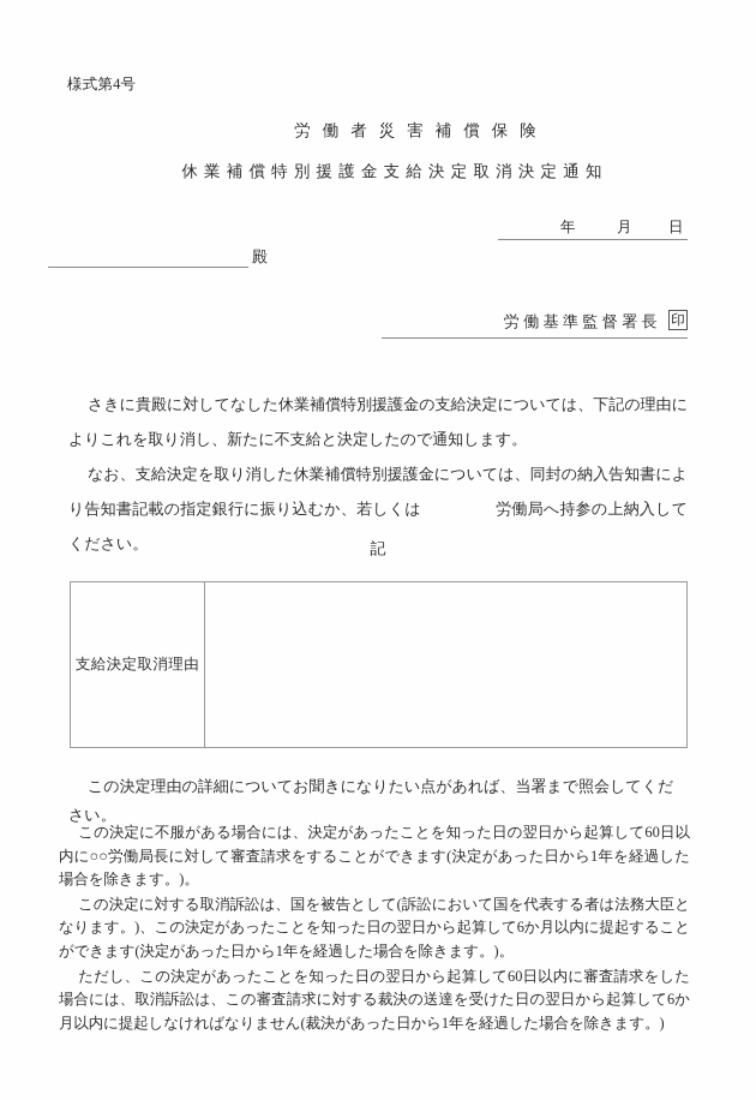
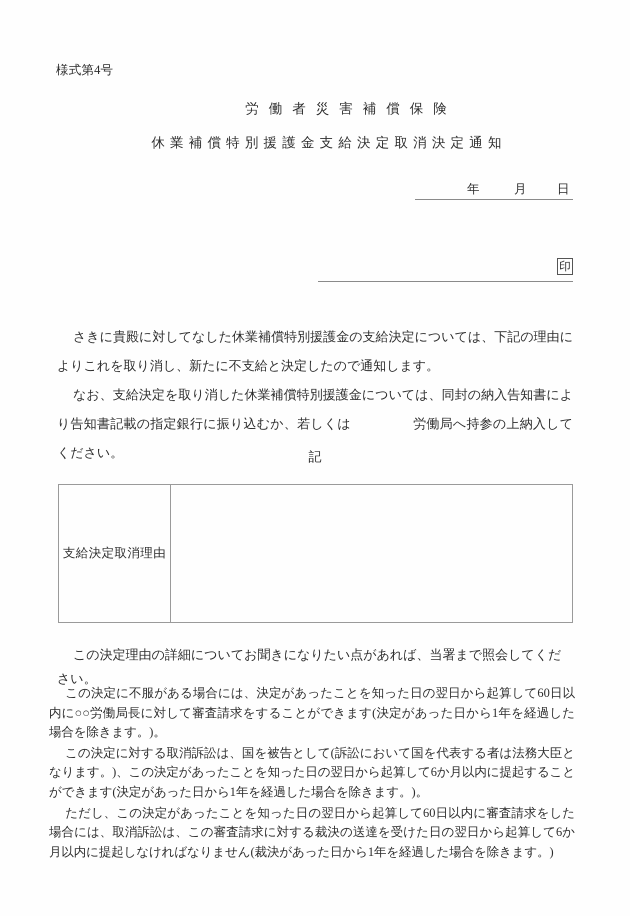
  様式第4号
  労働者災害補償保険
  休業補償特別援護金支給決定取消決定通知
  年
  月
  日
- 殿
- 労働基準監督署長
  印
  さきに貴殿に対してなした休業補償特別援護金の支給決定については、下記の理由によりこれを取り消し、新たに不支給と決定したので通知します。
  なお、支給決定を取り消した休業補償特別援護金については、同封の納入告知書により告知書記載の指定銀行に振り込むか、若しくは 労働局へ持参の上納入してください。
  記
  支給決定取消理由
  この決定理由の詳細についてお聞きになりたい点があれば、当署まで照会してください。
  この決定に不服がある場合には、決定があったことを知った日の翌日から起算して60日以内に○○労働局長に対して審査請求をすることができます(決定があった日から1年を経過した場合を除きます。)。
  この決定に対する取消訴訟は、国を被告として(訴訟において国を代表する者は法務大臣となります。)、この決定があったことを知った日の翌日から起算して6か月以内に提起することができます(決定があった日から1年を経過した場合を除きます。)。
  ただし、この決定があったことを知った日の翌日から起算して60日以内に審査請求をした場合には、取消訴訟は、この審査請求に対する裁決の送達を受けた日の翌日から起算して6か月以内に提起しなければなりません(裁決があった日から1年を経過した場合を除きます。)
